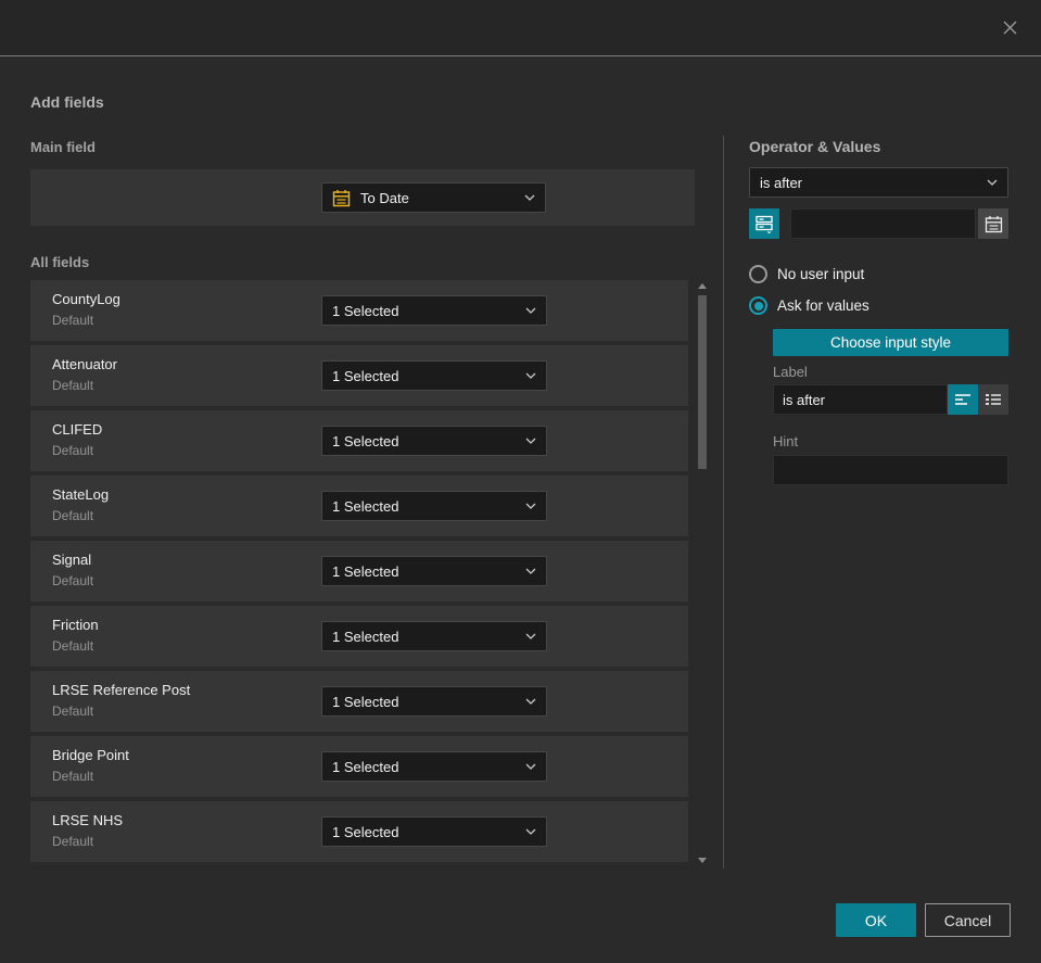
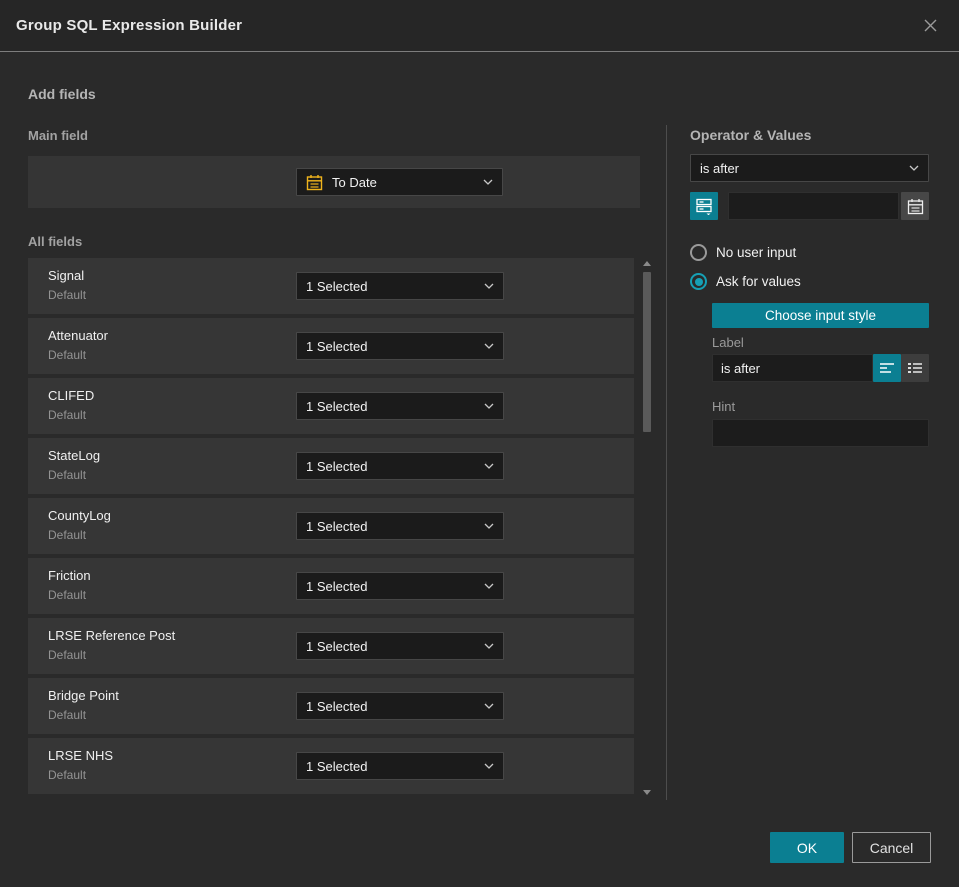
+ Group SQL Expression Builder
  Add fields
  Main field
  All fields
  Operator & Values
  To Date
- CountyLog
+ Signal
  Default
  1 Selected
  Attenuator
  Default
  1 Selected
  CLIFED
  Default
  1 Selected
  StateLog
  Default
  1 Selected
- Signal
+ CountyLog
  Default
  1 Selected
  Friction
  Default
  1 Selected
  LRSE Reference Post
  Default
  1 Selected
  Bridge Point
  Default
  1 Selected
  LRSE NHS
  Default
  1 Selected
  is after
  No user input
  Ask for values
  Choose input style
  Label
  is after
  Hint
  OK
  Cancel
